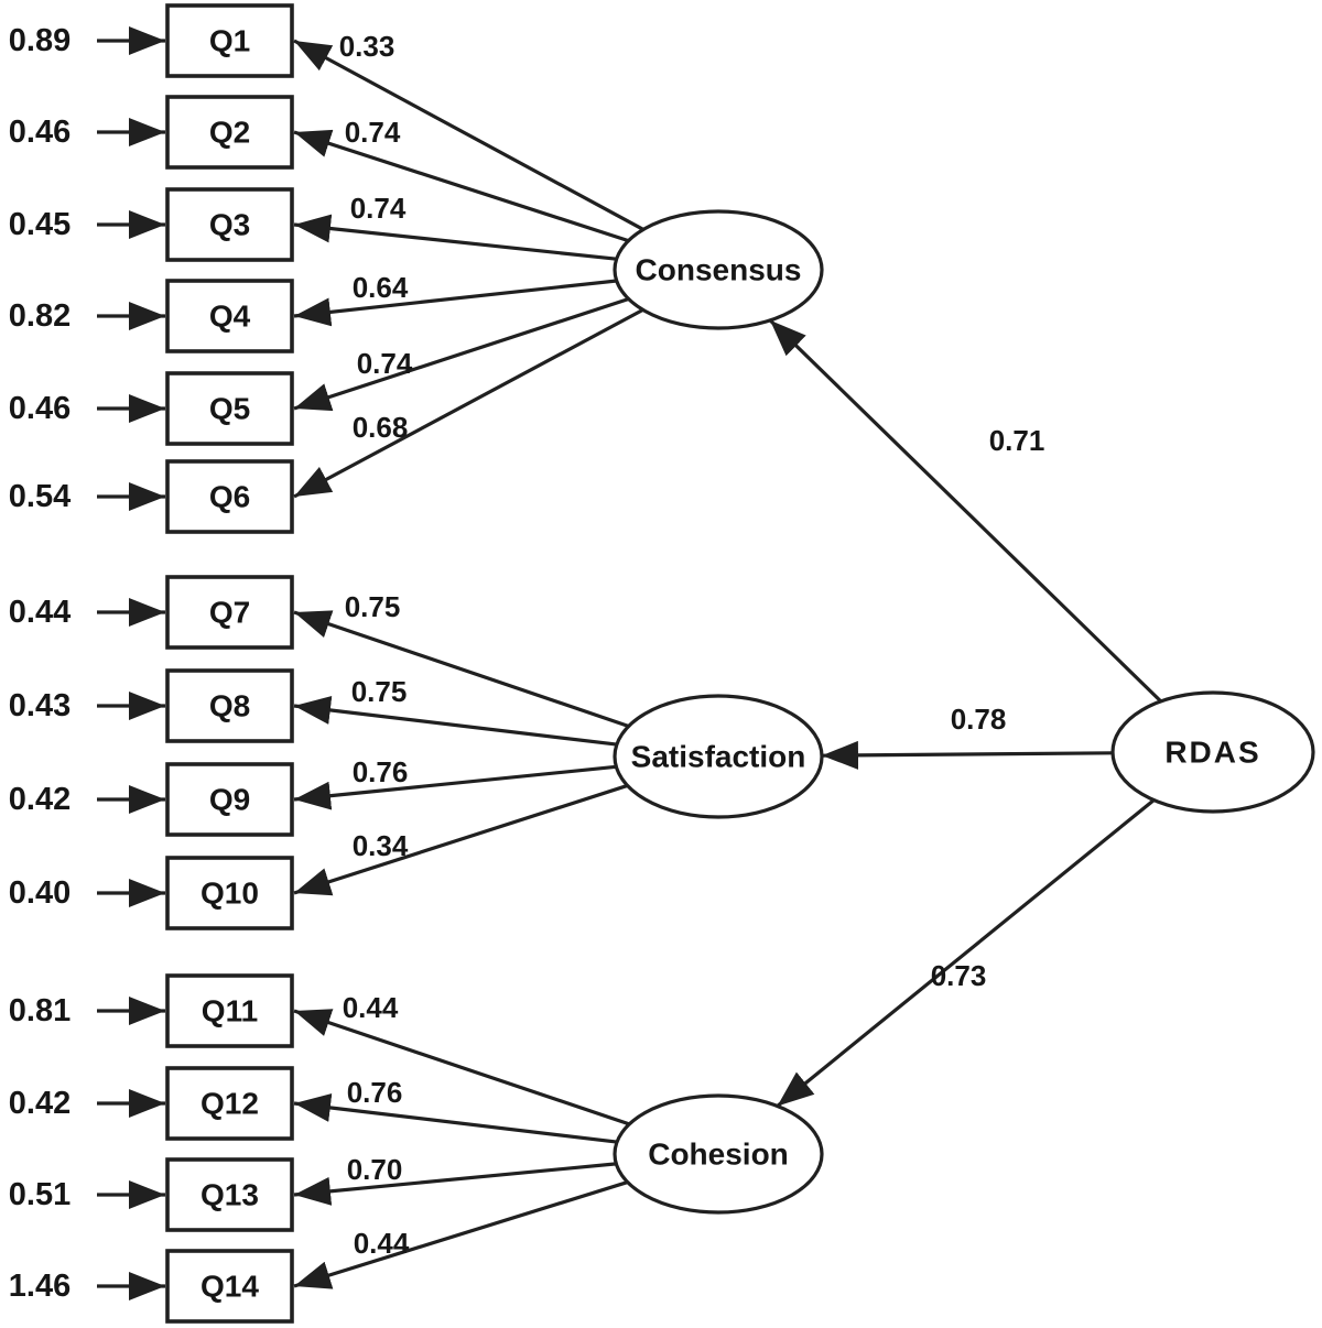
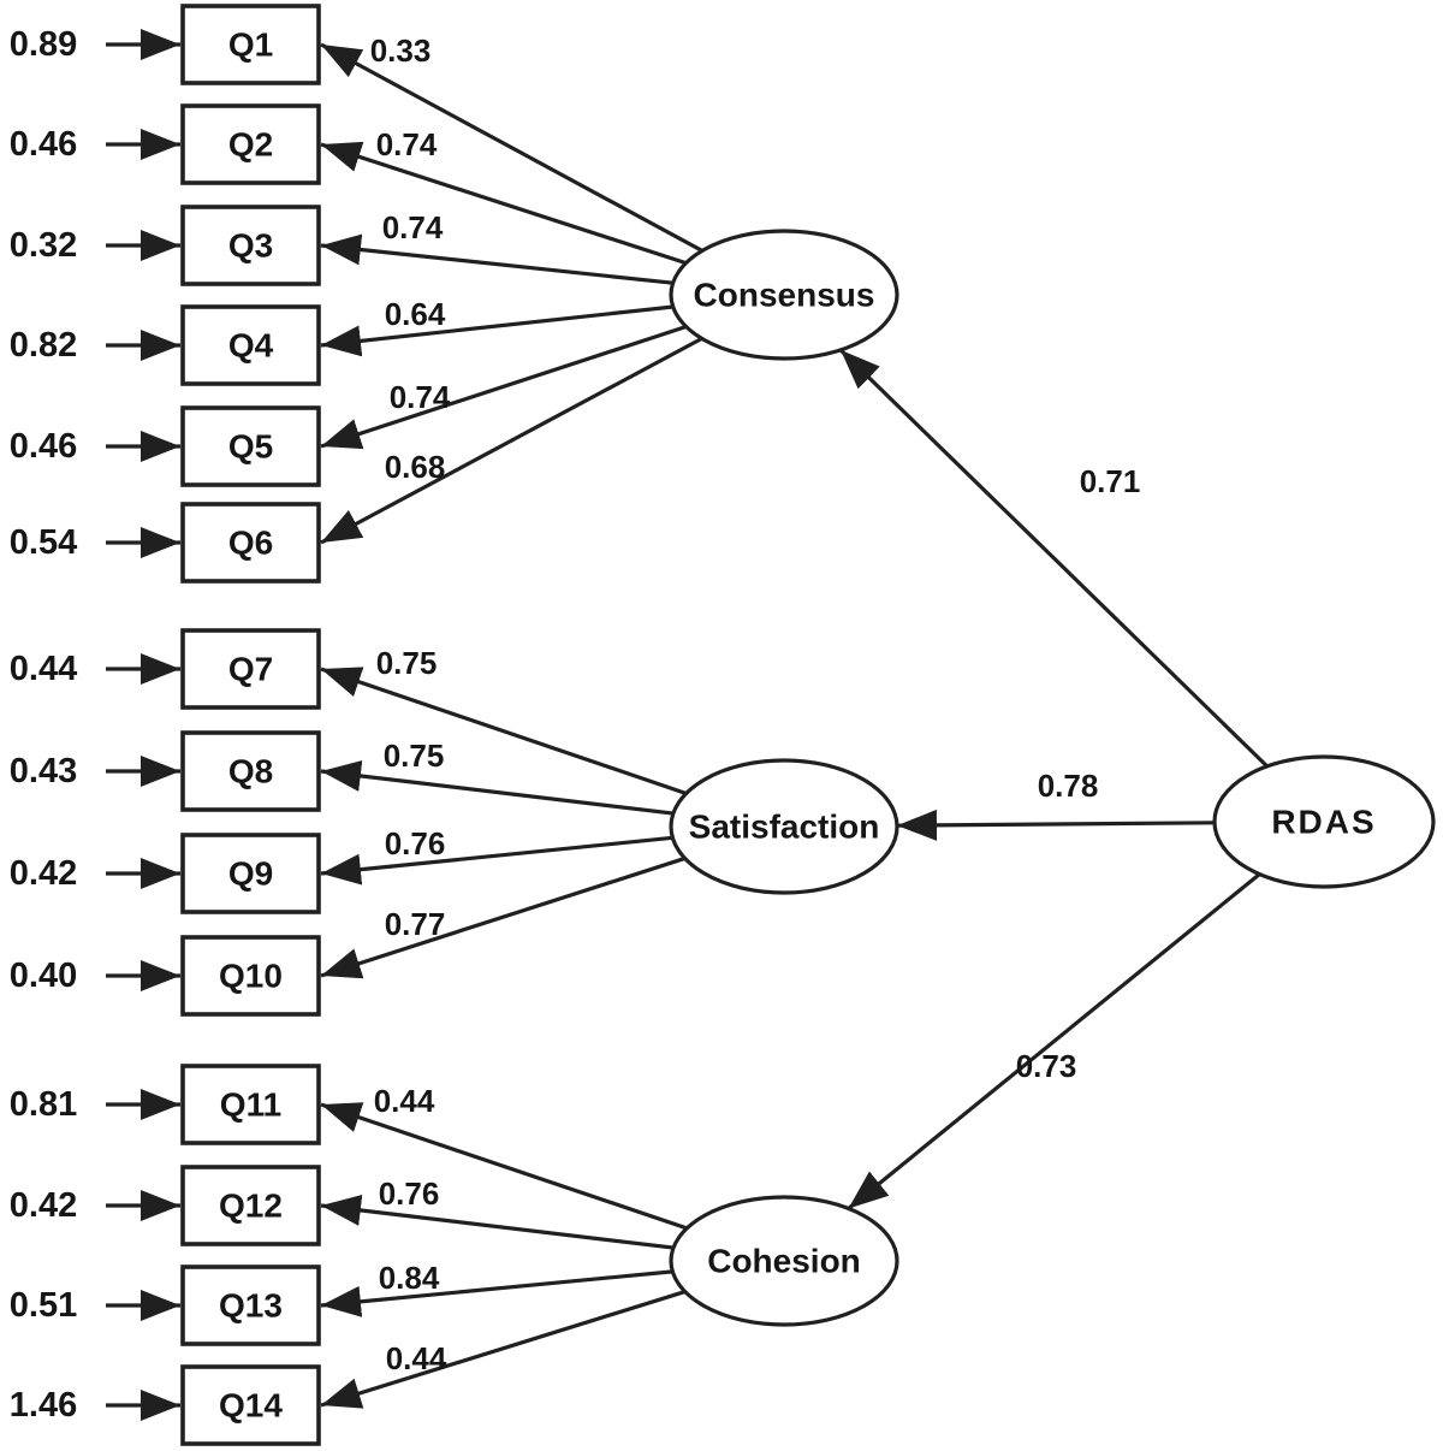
  Q1
  0.89
  0.33
  Q2
  0.46
  0.74
  Q3
- 0.45
+ 0.32
  0.74
  Q4
  0.82
  0.64
  Q5
  0.46
  0.74
  Q6
  0.54
  0.68
  Q7
  0.44
  0.75
  Q8
  0.43
  0.75
  Q9
  0.42
  0.76
  Q10
  0.40
- 0.34
+ 0.77
  Q11
  0.81
  0.44
  Q12
  0.42
  0.76
  Q13
  0.51
- 0.70
+ 0.84
  Q14
  1.46
  0.44
  0.71
  0.78
  0.73
  Consensus
  Satisfaction
  Cohesion
  RDAS
